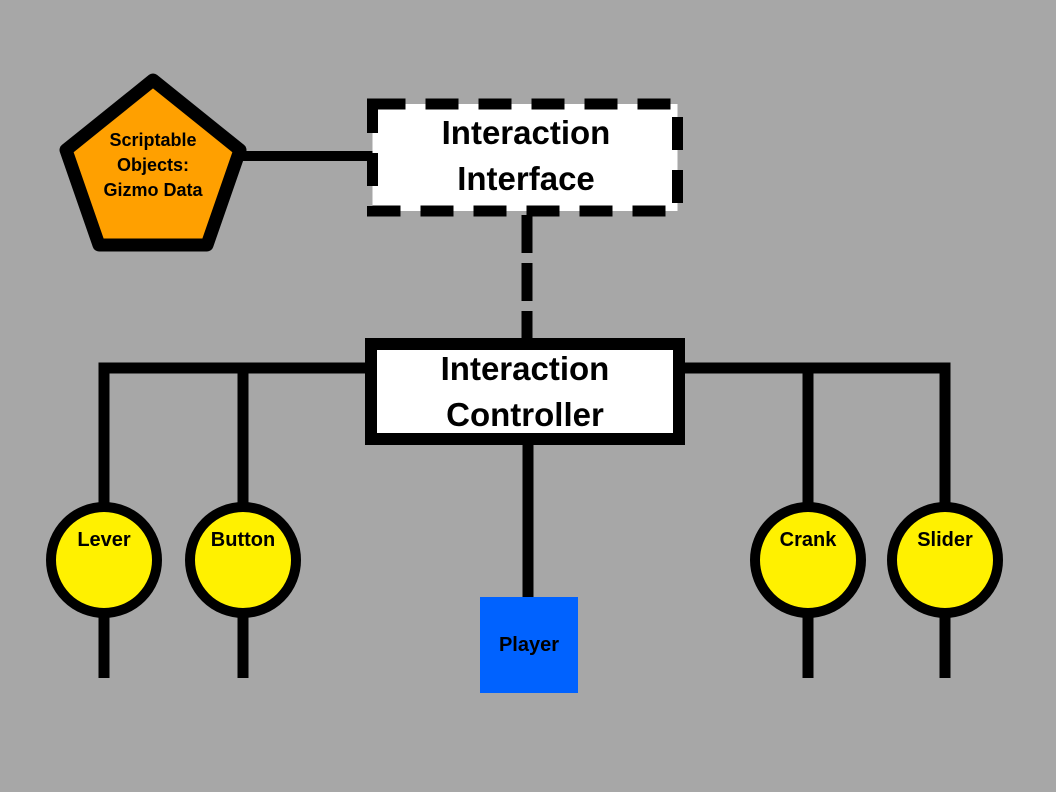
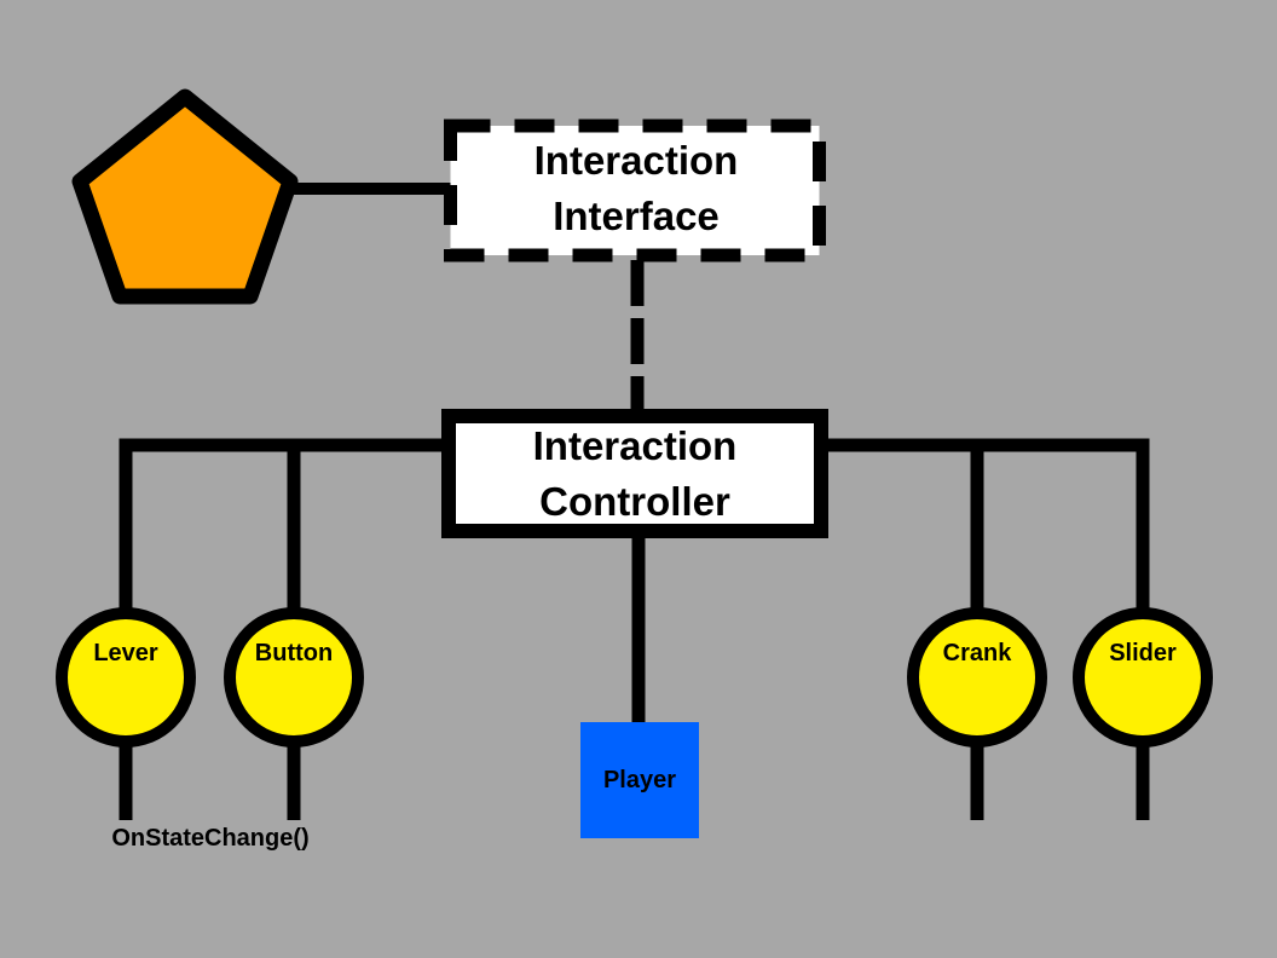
- Scriptable
- Objects:
- Gizmo Data
  Interaction
  Interface
  Interaction
  Controller
  Lever
  Button
  Crank
  Slider
  Player
+ OnStateChange()
